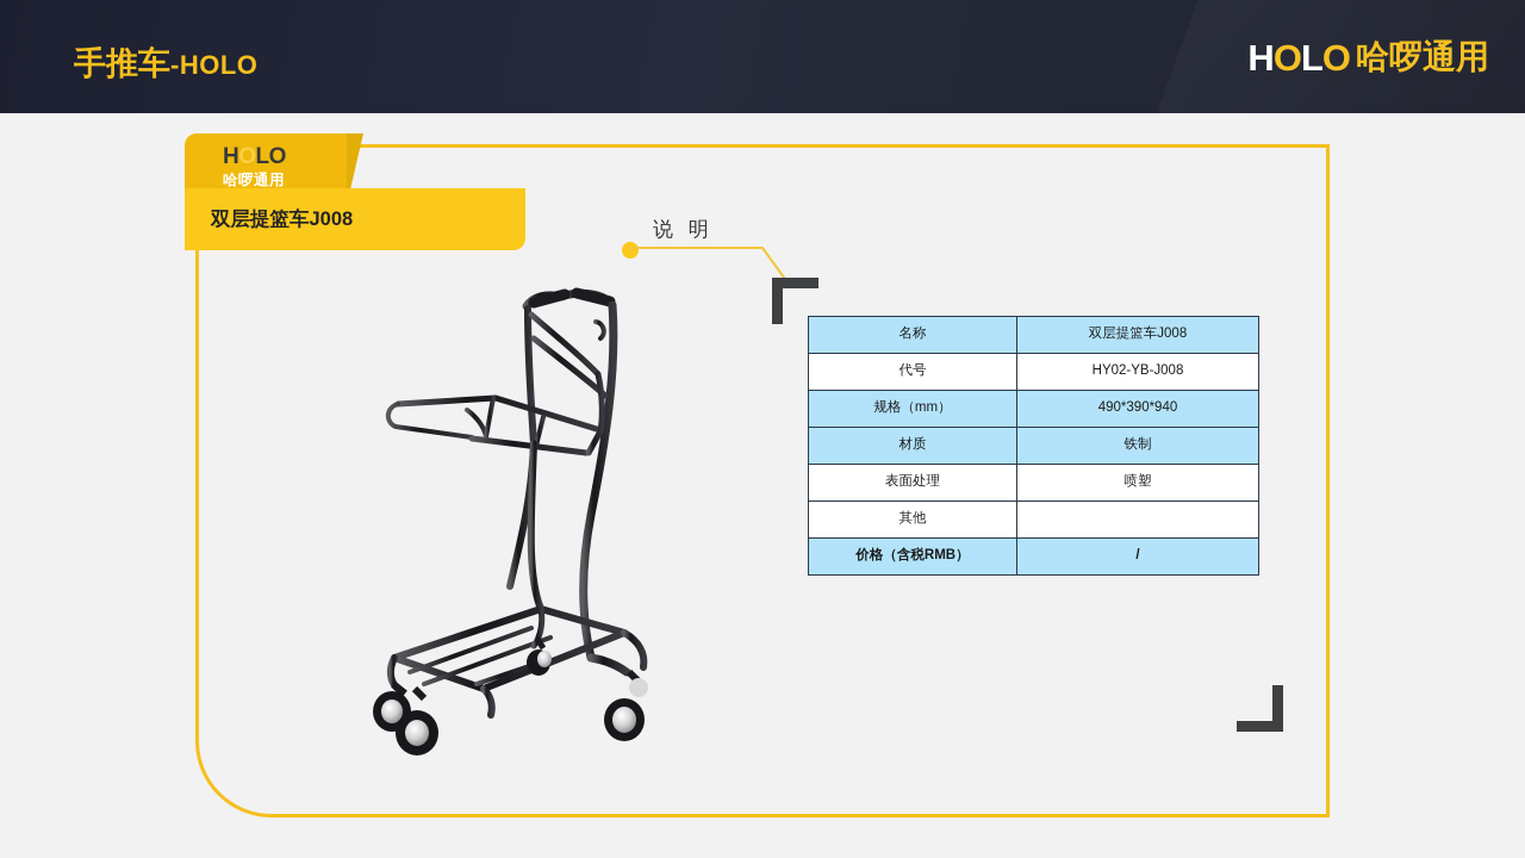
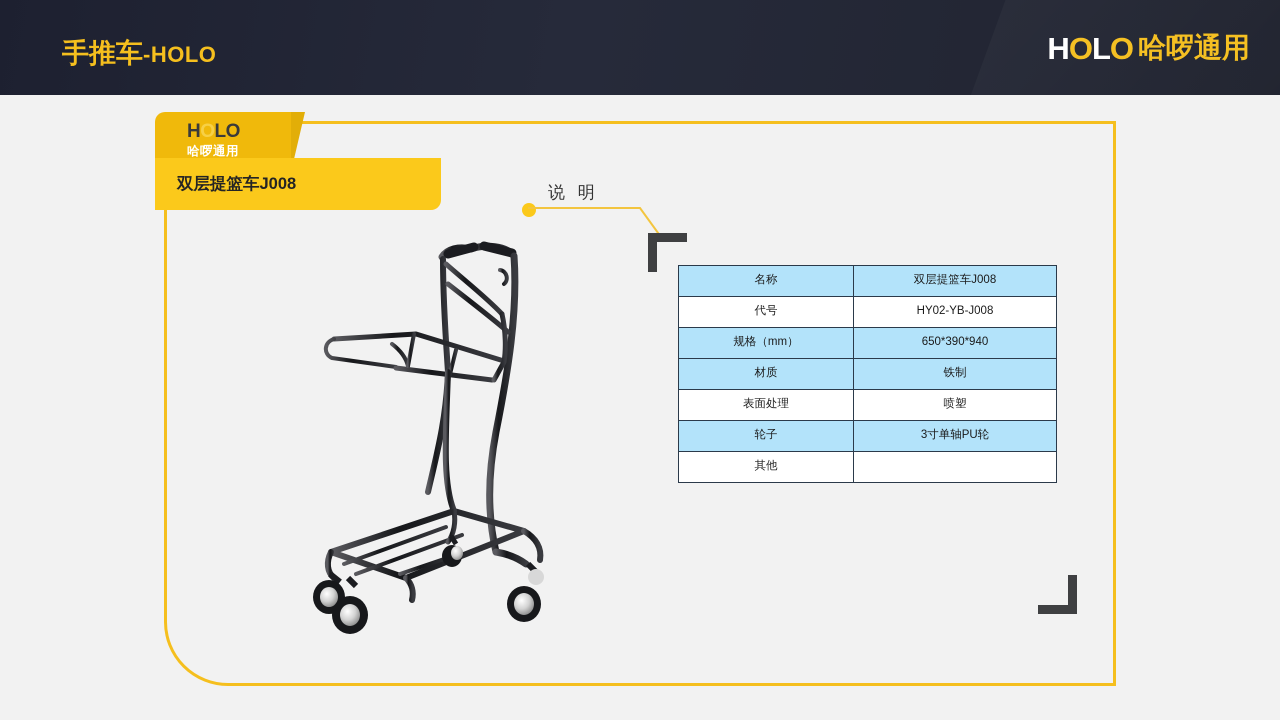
  手推车-HOLO
  HOLO
  哈啰通用
  双层提篮车J008
  说 明
  名称	双层提篮车J008
  代号	HY02-YB-J008
- 规格（mm）	490*390*940
+ 规格（mm）	650*390*940
  材质	铁制
  表面处理	喷塑
+ 轮子	3寸单轴PU轮
  其他
- 价格（含税RMB）	/
